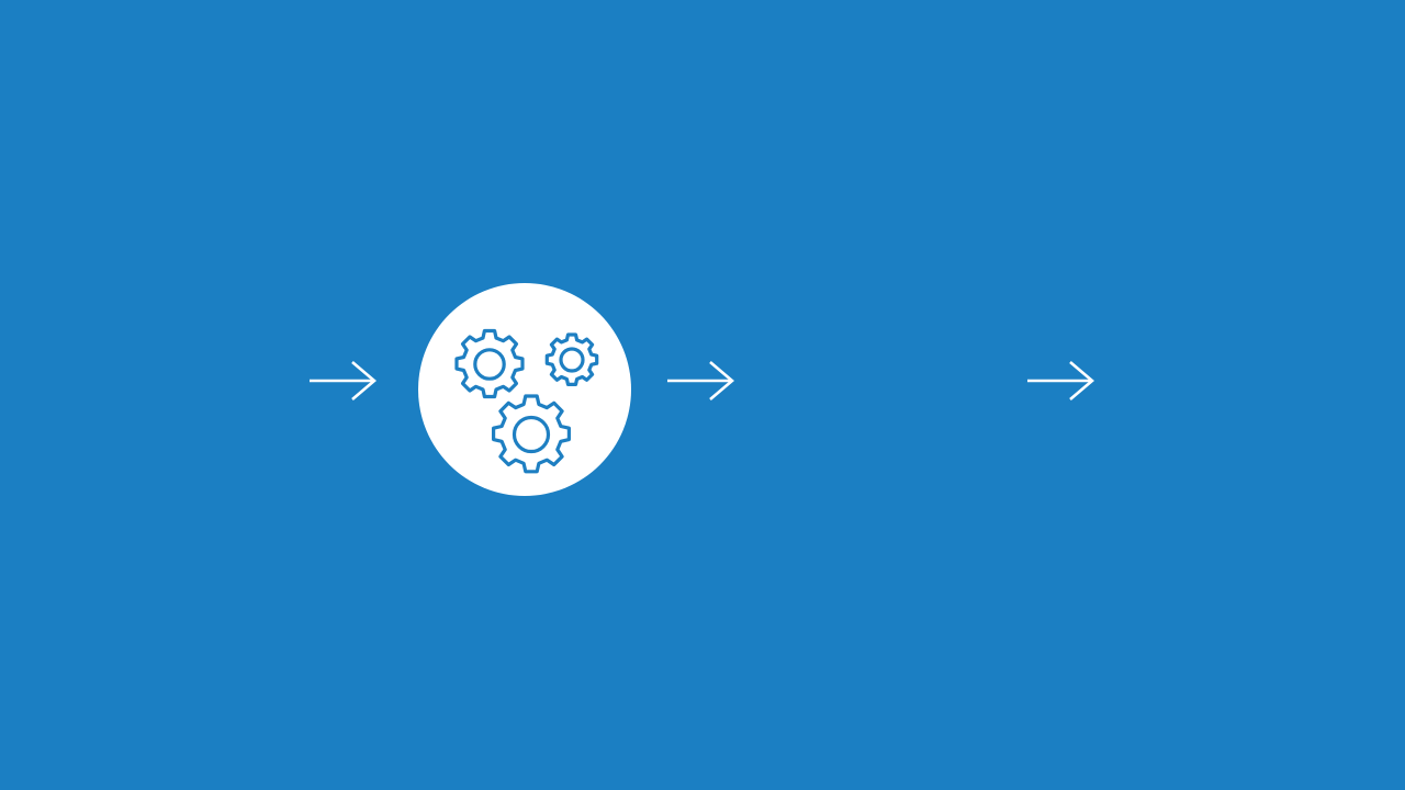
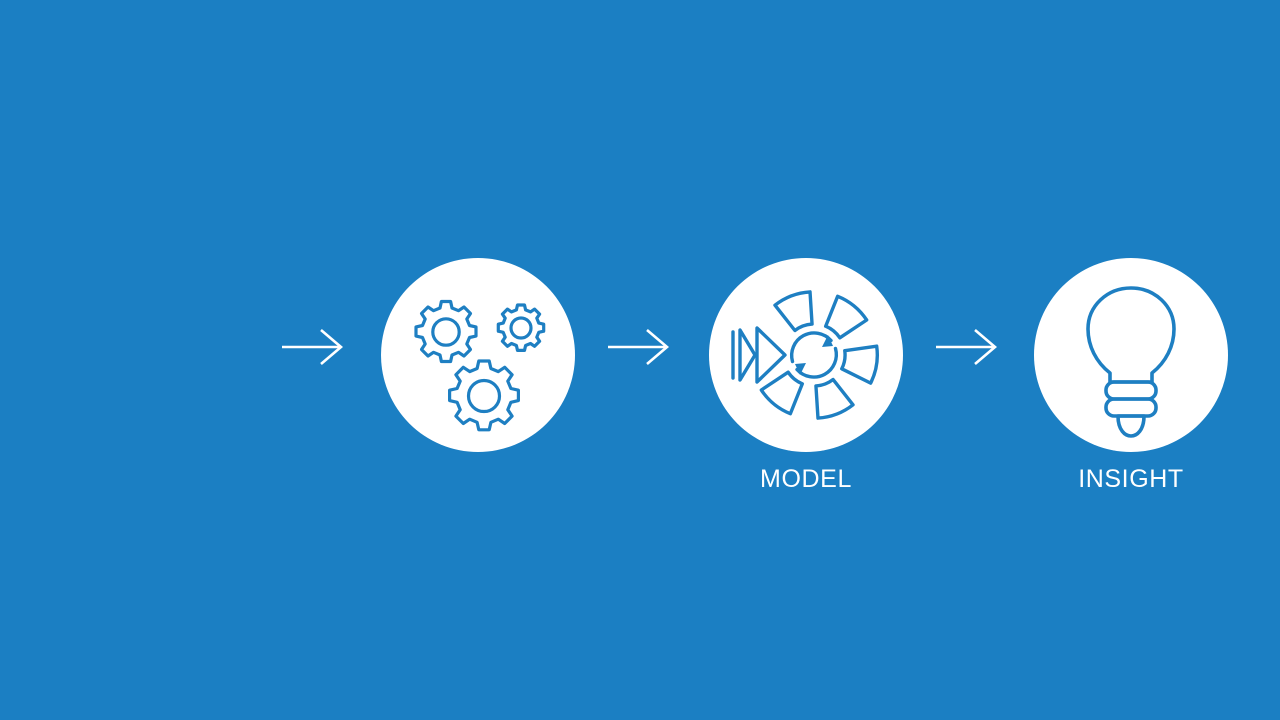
+ MODEL
+ INSIGHT
